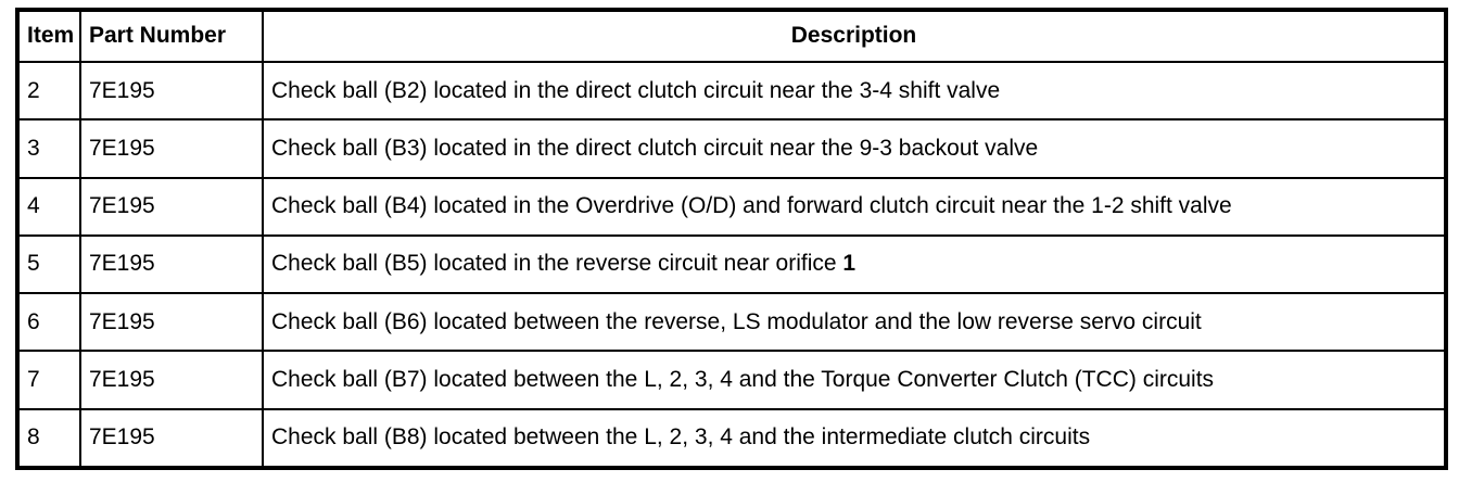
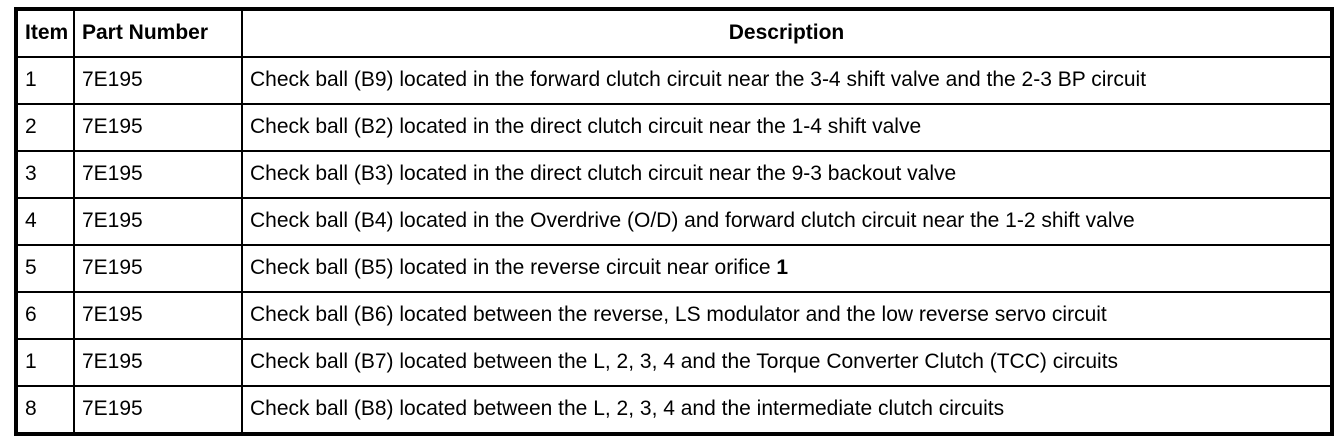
  Item	Part Number	Description
+ 1	7E195	Check ball (B9) located in the forward clutch circuit near the 3-4 shift valve and the 2-3 BP circuit
- 2	7E195	Check ball (B2) located in the direct clutch circuit near the 3-4 shift valve
+ 2	7E195	Check ball (B2) located in the direct clutch circuit near the 1-4 shift valve
  3	7E195	Check ball (B3) located in the direct clutch circuit near the 9-3 backout valve
  4	7E195	Check ball (B4) located in the Overdrive (O/D) and forward clutch circuit near the 1-2 shift valve
  5	7E195	Check ball (B5) located in the reverse circuit near orifice 1
  6	7E195	Check ball (B6) located between the reverse, LS modulator and the low reverse servo circuit
- 7	7E195	Check ball (B7) located between the L, 2, 3, 4 and the Torque Converter Clutch (TCC) circuits
+ 1	7E195	Check ball (B7) located between the L, 2, 3, 4 and the Torque Converter Clutch (TCC) circuits
  8	7E195	Check ball (B8) located between the L, 2, 3, 4 and the intermediate clutch circuits
